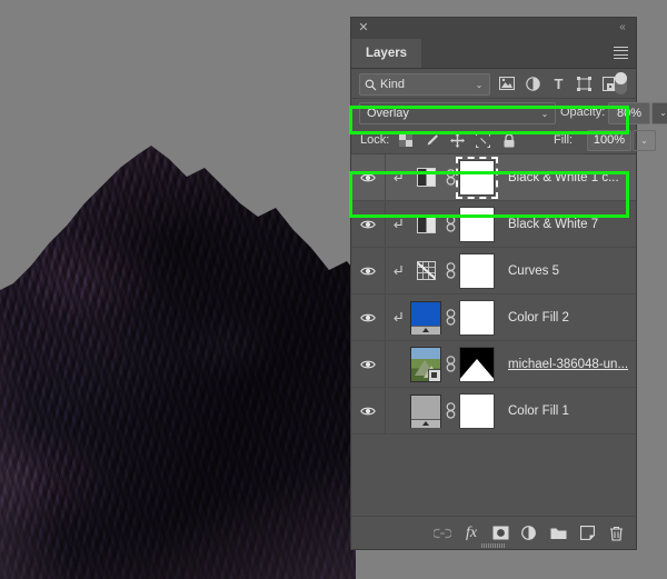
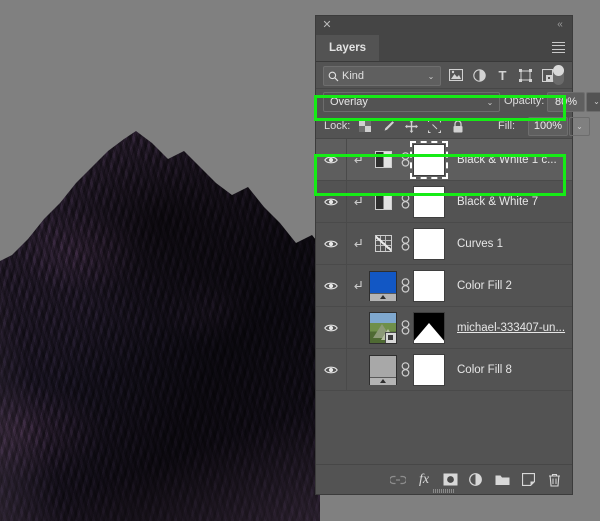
  ✕
  «
  Layers
  Kind
  ⌄
  T
  Overlay
  ⌄
  Opacity:
  80%
  ⌄
  Lock:
  Fill:
  100%
  ⌄
  Black & White 1 c...
  Black & White 7
- Curves 5
+ Curves 1
  Color Fill 2
- michael-386048-un...
+ michael-333407-un...
- Color Fill 1
+ Color Fill 8
  fx
